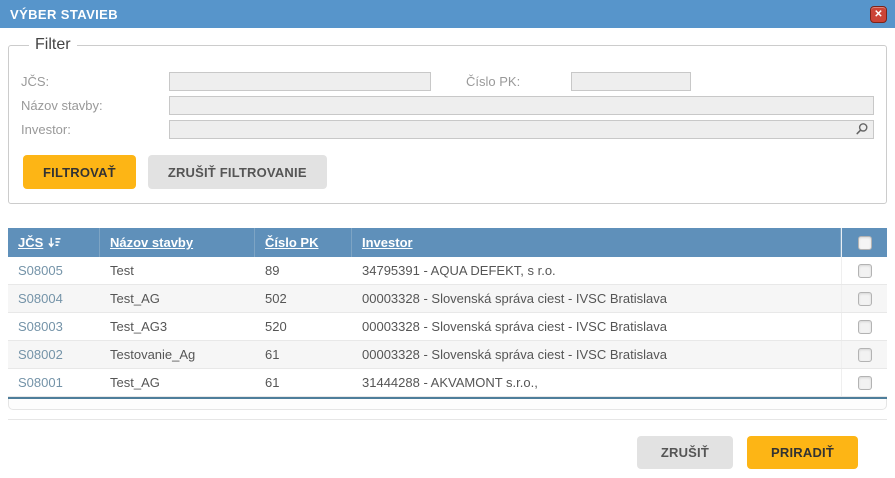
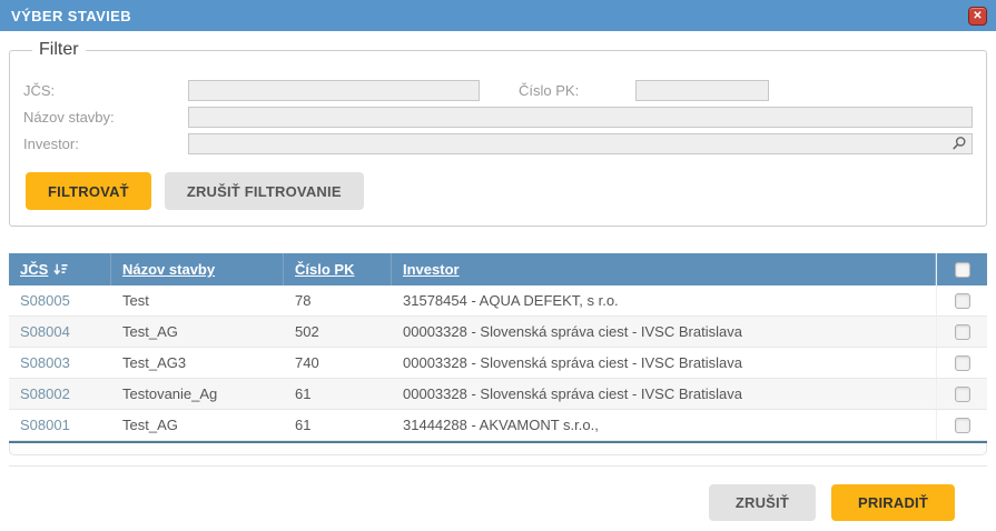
  VÝBER STAVIEB
  ✕
  Filter
  JČS:
  Číslo PK:
  Názov stavby:
  Investor:
  FILTROVAŤ
  ZRUŠIŤ FILTROVANIE
  JČS
  Názov stavby
  Číslo PK
  Investor
  S08005
  Test
- 89
+ 78
- 34795391 - AQUA DEFEKT, s r.o.
+ 31578454 - AQUA DEFEKT, s r.o.
  S08004
  Test_AG
  502
  00003328 - Slovenská správa ciest - IVSC Bratislava
  S08003
  Test_AG3
- 520
+ 740
  00003328 - Slovenská správa ciest - IVSC Bratislava
  S08002
  Testovanie_Ag
  61
  00003328 - Slovenská správa ciest - IVSC Bratislava
  S08001
  Test_AG
  61
  31444288 - AKVAMONT s.r.o.,
  ZRUŠIŤ
  PRIRADIŤ
